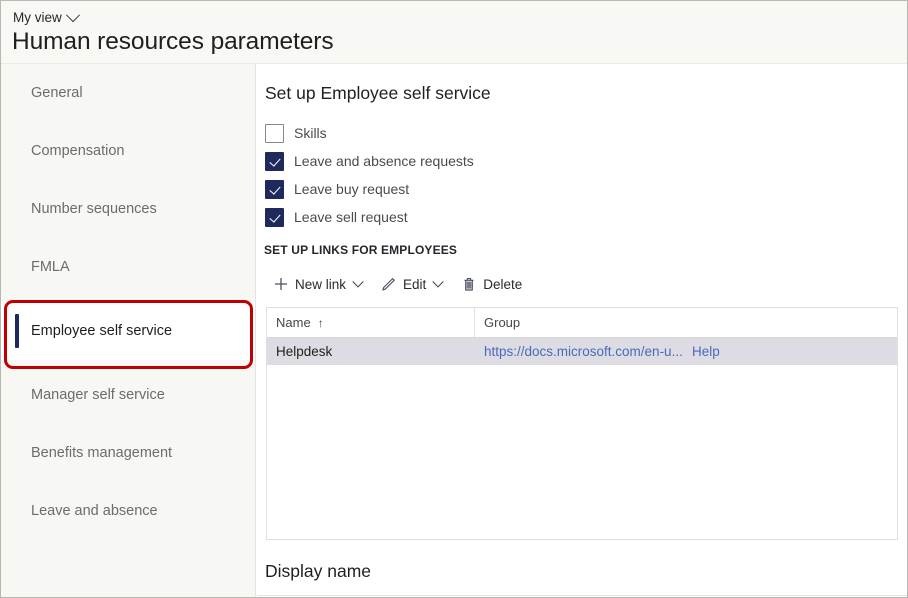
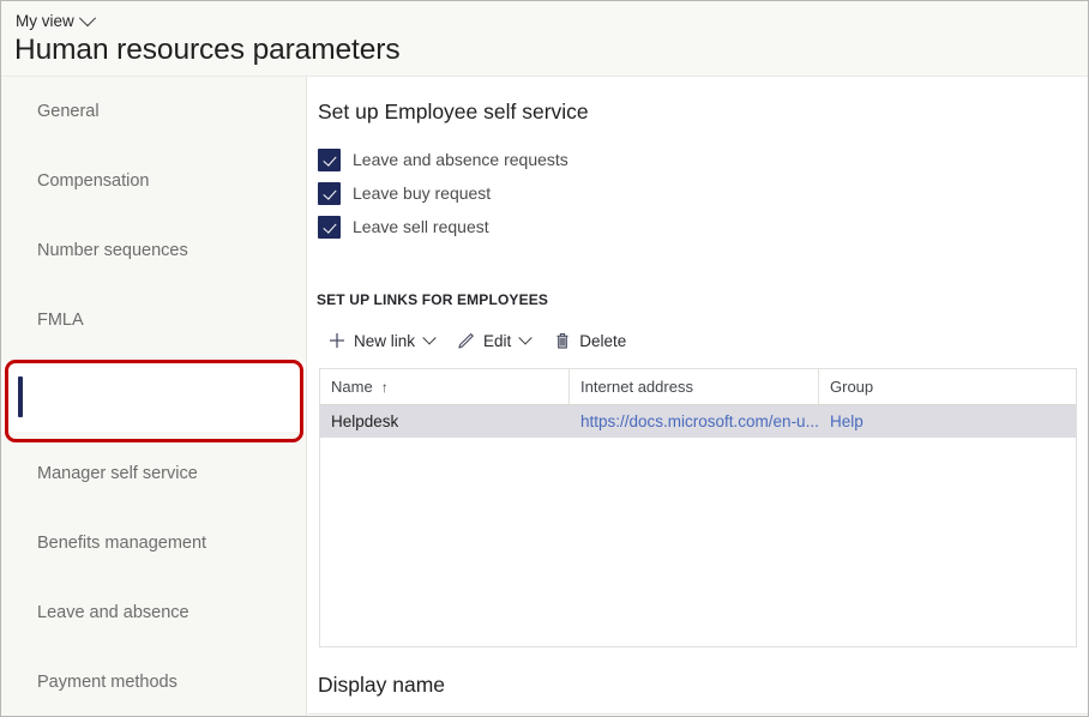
  My view
  Human resources parameters
  General
  Compensation
  Number sequences
  FMLA
- Employee self service
  Manager self service
  Benefits management
  Leave and absence
+ Payment methods
  Set up Employee self service
- Skills
  Leave and absence requests
  Leave buy request
  Leave sell request
  SET UP LINKS FOR EMPLOYEES
  New link
  Edit
  Delete
  Name
  ↑
+ Internet address
  Group
  Helpdesk
  https://docs.microsoft.com/en-u...
  Help
  Display name
